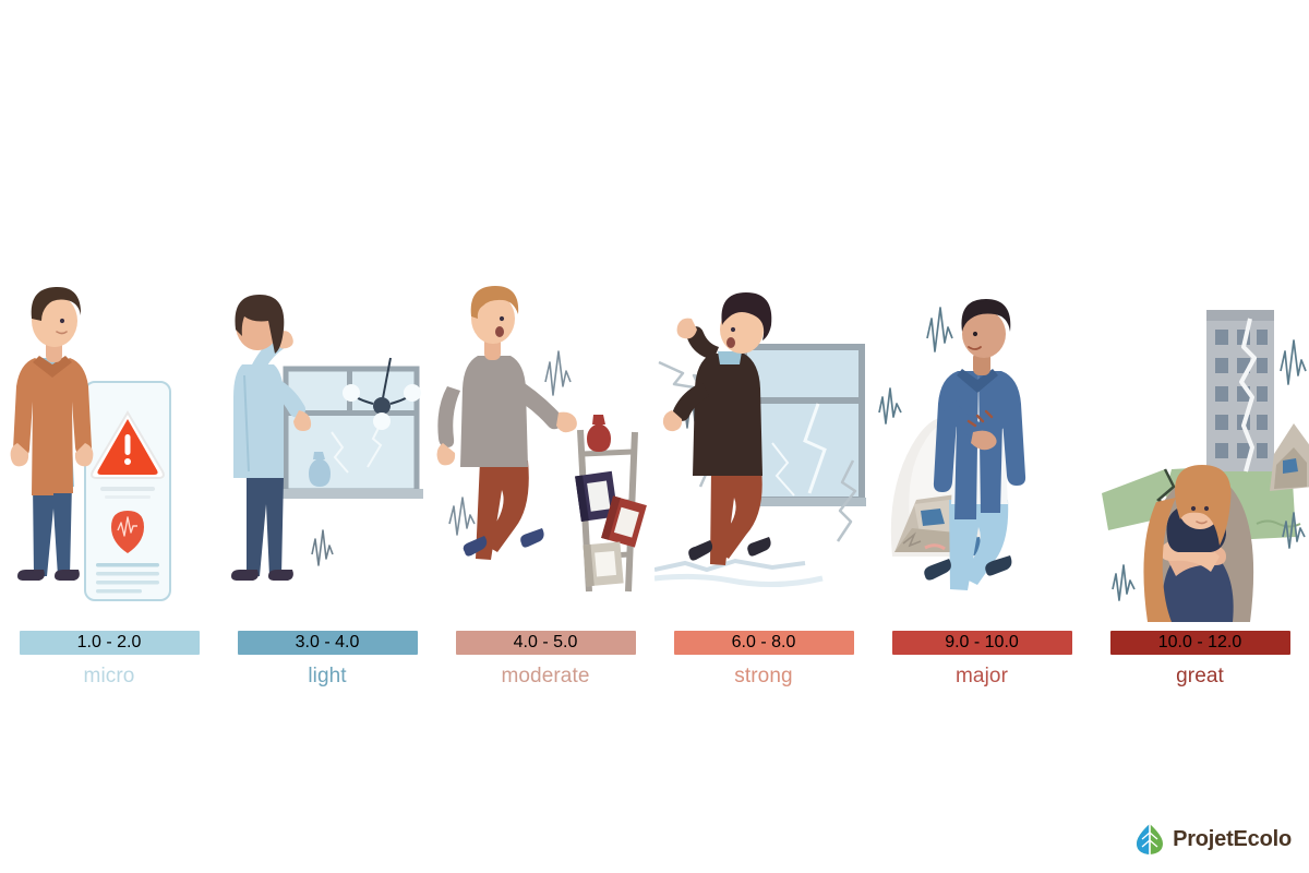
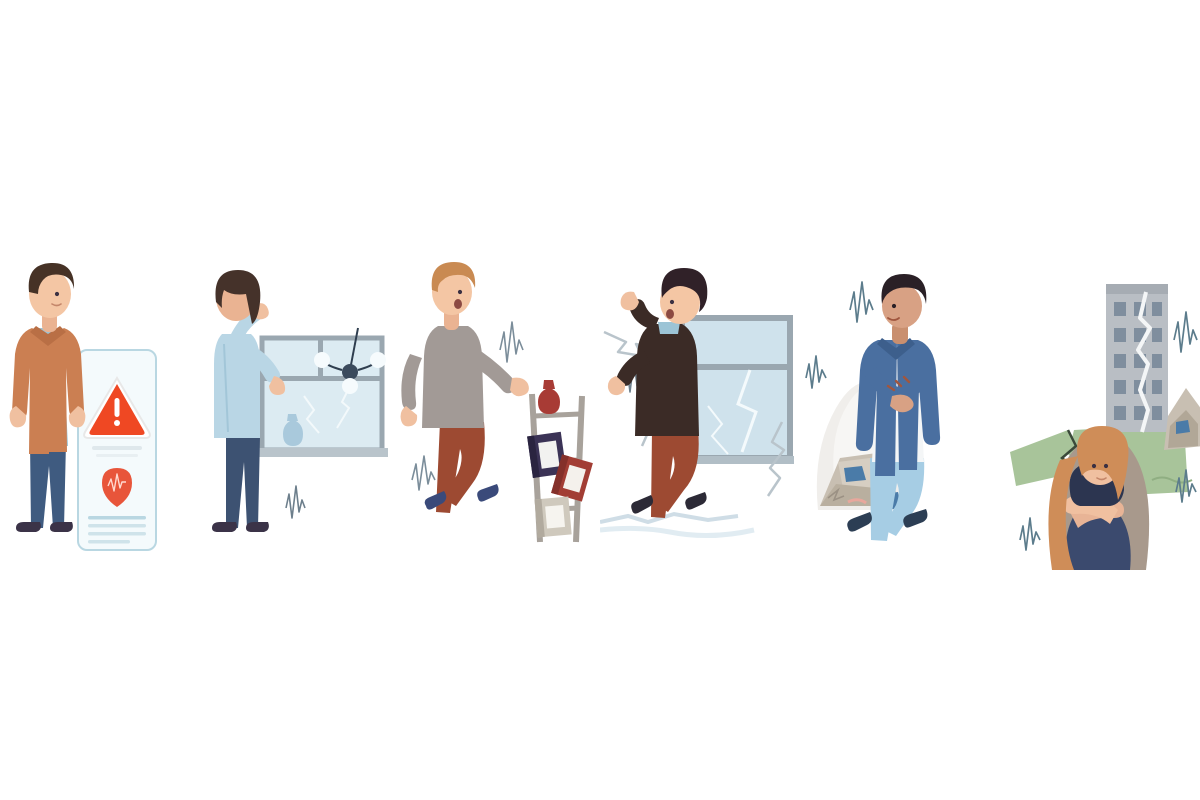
- 1.0 - 2.0
- micro
- 3.0 - 4.0
- light
- 4.0 - 5.0
- moderate
- 6.0 - 8.0
- strong
- 9.0 - 10.0
- major
- 10.0 - 12.0
- great
- ProjetEcolo
